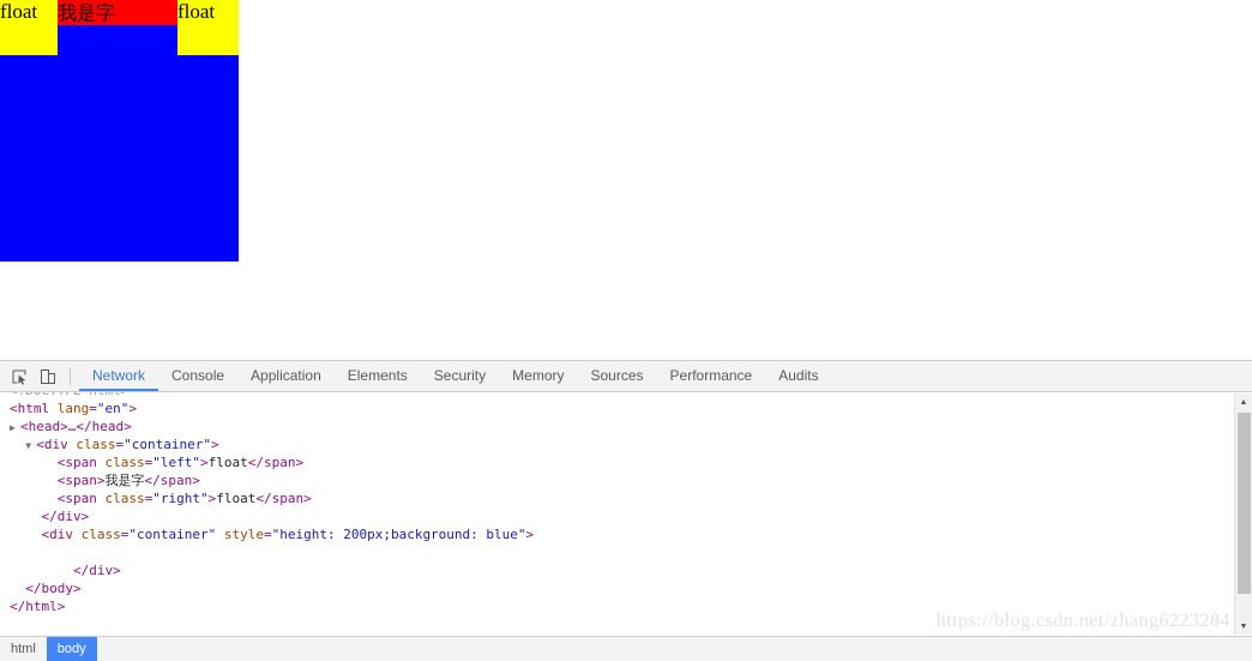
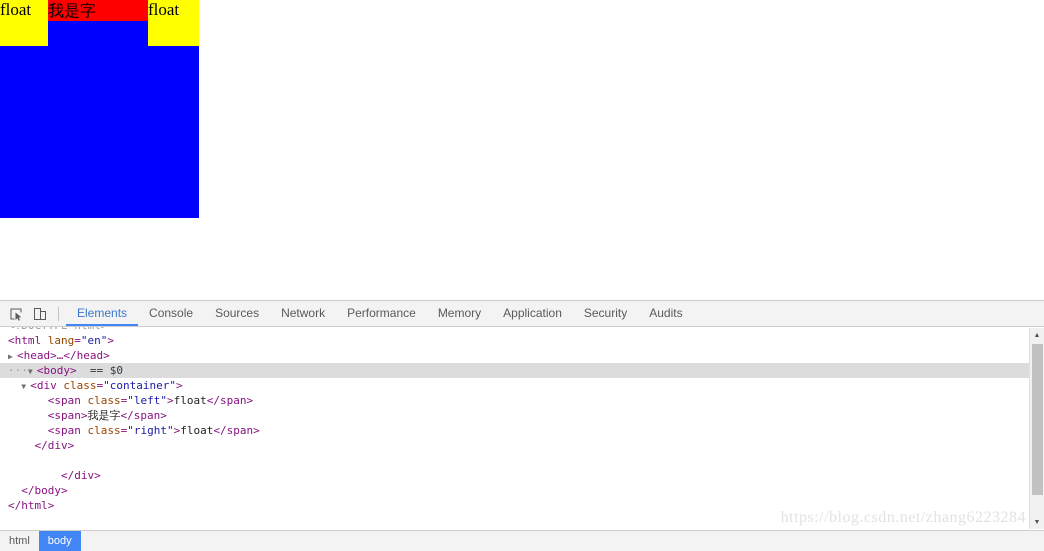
  我是字
  float
  float
- Network
+ Elements
  Console
- Application
+ Sources
- Elements
+ Network
- Security
+ Performance
  Memory
- Sources
+ Application
- Performance
+ Security
  Audits
  <html lang="en">
  ▶ <head>…</head>
+ ···▼ <body> == $0
  ▼ <div class="container">
  <span class="left">float</span>
  <span>我是字</span>
  <span class="right">float</span>
  </div>
- <div class="container" style="height: 200px;background: blue">
  </div>
  </body>
  </html>
  https://blog.csdn.net/zhang6223284
  html
  body
